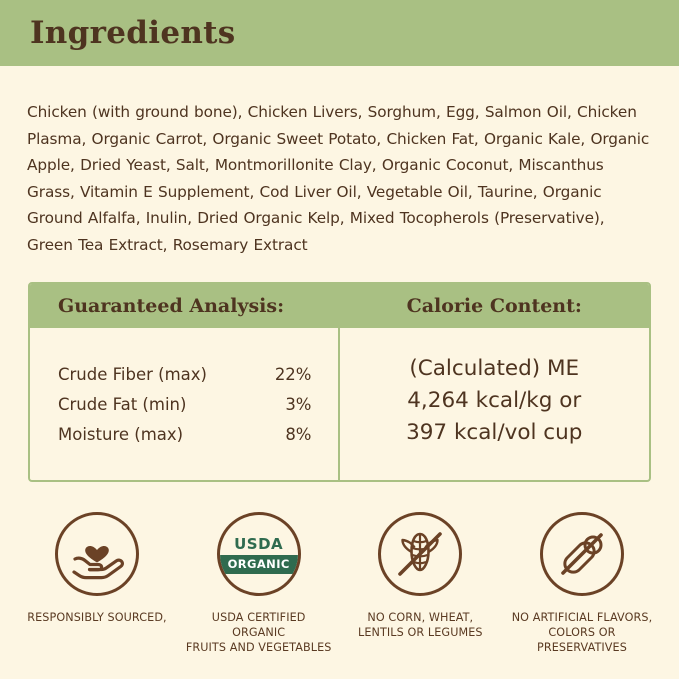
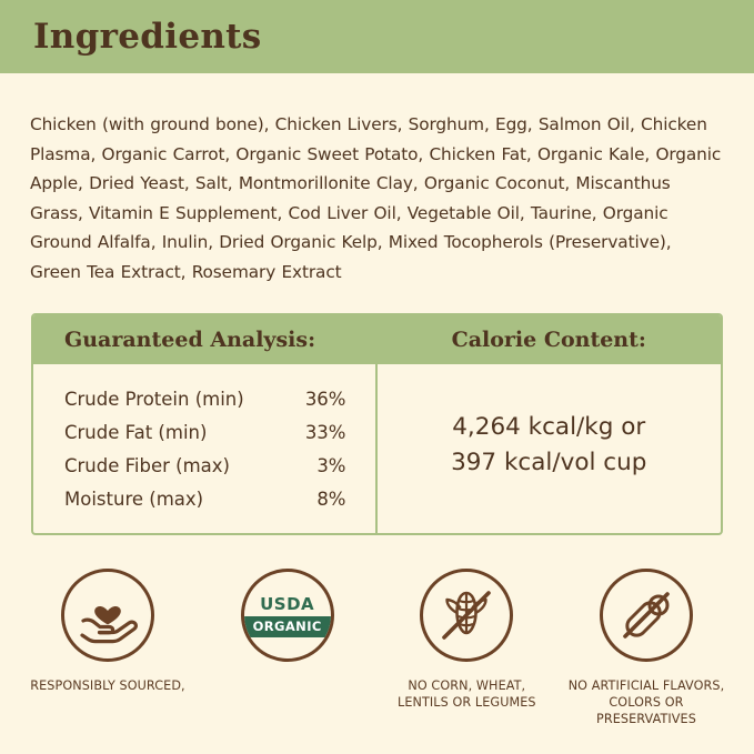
  Ingredients
  Chicken (with ground bone), Chicken Livers, Sorghum, Egg, Salmon Oil, Chicken Plasma, Organic Carrot, Organic Sweet Potato, Chicken Fat, Organic Kale, Organic Apple, Dried Yeast, Salt, Montmorillonite Clay, Organic Coconut, Miscanthus Grass, Vitamin E Supplement, Cod Liver Oil, Vegetable Oil, Taurine, Organic Ground Alfalfa, Inulin, Dried Organic Kelp, Mixed Tocopherols (Preservative), Green Tea Extract, Rosemary Extract
  Guaranteed Analysis:
+ Crude Protein (min)
+ 36%
- Crude Fiber (max)
+ Crude Fat (min)
- 22%
+ 33%
- Crude Fat (min)
+ Crude Fiber (max)
  3%
  Moisture (max)
  8%
  Calorie Content:
- (Calculated) ME
  4,264 kcal/kg or
  397 kcal/vol cup
  RESPONSIBLY SOURCED,
  USDA
  ORGANIC
- USDA CERTIFIED ORGANIC
- FRUITS AND VEGETABLES
  NO CORN, WHEAT,
  LENTILS OR LEGUMES
  NO ARTIFICIAL FLAVORS,
  COLORS OR PRESERVATIVES
